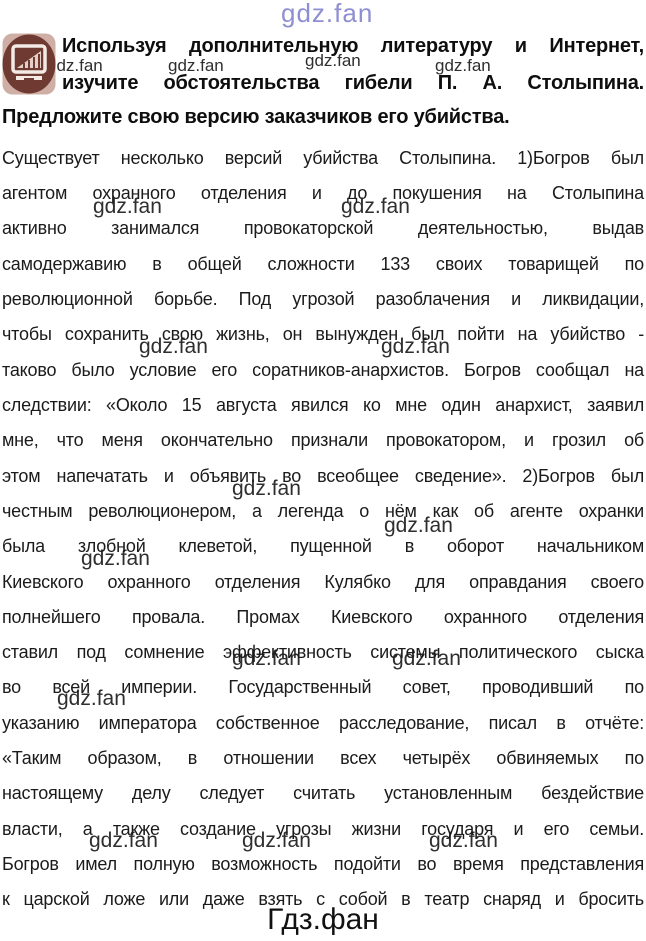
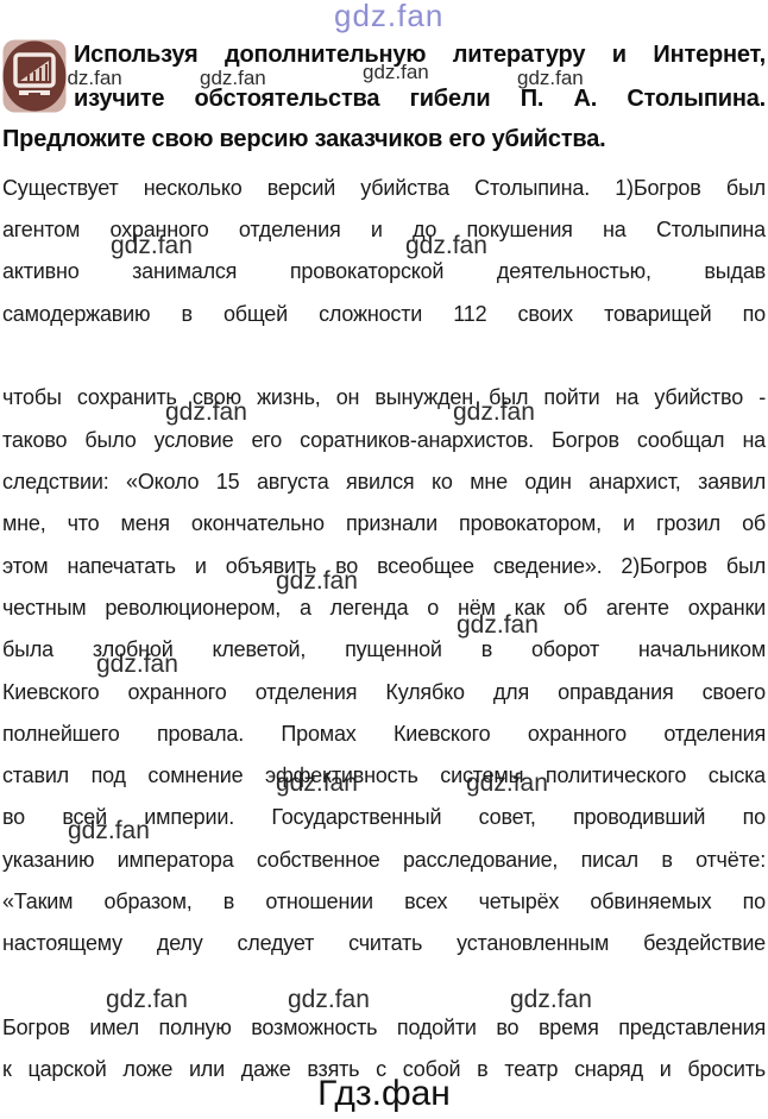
  gdz.fan
  dz.fan
  gdz.fan
  gdz.fan
  gdz.fan
  gdz.fan
  gdz.fan
  gdz.fan
  gdz.fan
  gdz.fan
  gdz.fan
  gdz.fan
  gdz.fan
  gdz.fan
  gdz.fan
  gdz.fan
  gdz.fan
  gdz.fan
  Используя дополнительную литературу и Интернет,
  изучите обстоятельства гибели П. А. Столыпина.
  Предложите свою версию заказчиков его убийства.
  Существует несколько версий убийства Столыпина. 1)Богров был
  агентом охранного отделения и до покушения на Столыпина
  активно занимался провокаторской деятельностью, выдав
- самодержавию в общей сложности 133 своих товарищей по
+ самодержавию в общей сложности 112 своих товарищей по
- революционной борьбе. Под угрозой разоблачения и ликвидации,
  чтобы сохранить свою жизнь, он вынужден был пойти на убийство -
  таково было условие его соратников-анархистов. Богров сообщал на
  следствии: «Около 15 августа явился ко мне один анархист, заявил
  мне, что меня окончательно признали провокатором, и грозил об
  этом напечатать и объявить во всеобщее сведение». 2)Богров был
  честным революционером, а легенда о нём как об агенте охранки
  была злобной клеветой, пущенной в оборот начальником
  Киевского охранного отделения Кулябко для оправдания своего
  полнейшего провала. Промах Киевского охранного отделения
  ставил под сомнение эффективность системы политического сыска
  во всей империи. Государственный совет, проводивший по
  указанию императора собственное расследование, писал в отчёте:
  «Таким образом, в отношении всех четырёх обвиняемых по
  настоящему делу следует считать установленным бездействие
- власти, а также создание угрозы жизни государя и его семьи.
  Богров имел полную возможность подойти во время представления
  к царской ложе или даже взять с собой в театр снаряд и бросить
  Гдз.фан
